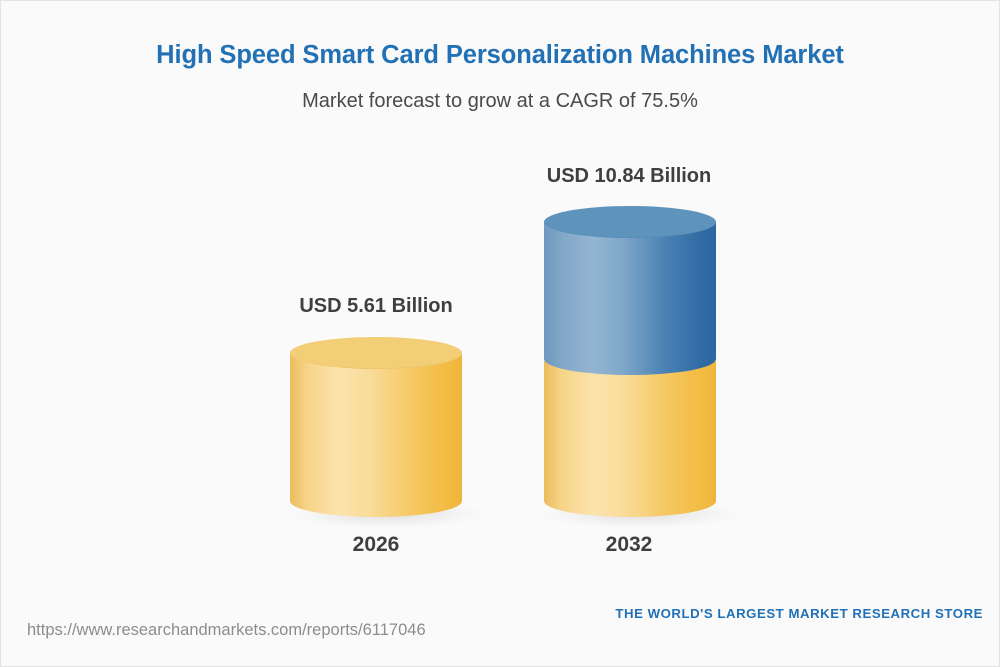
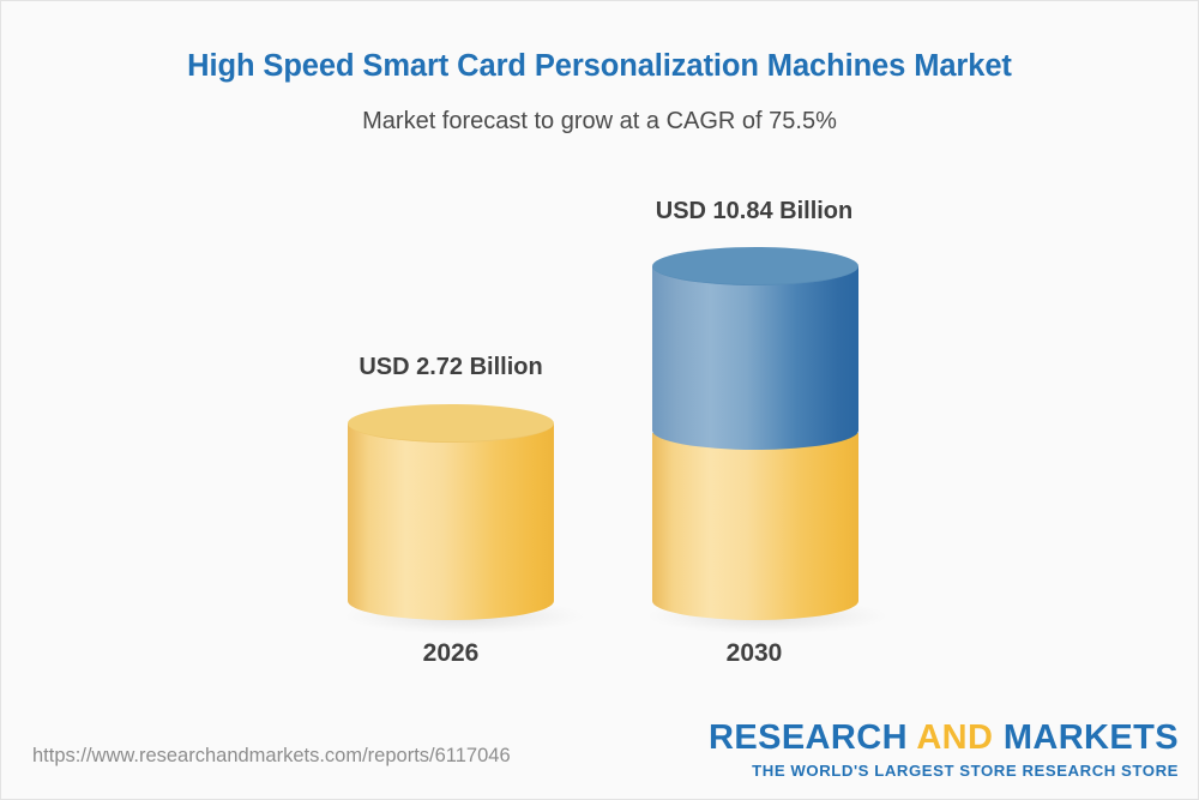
  High Speed Smart Card Personalization Machines Market
  Market forecast to grow at a CAGR of 75.5%
- USD 5.61 Billion
+ USD 2.72 Billion
  USD 10.84 Billion
  2026
- 2032
+ 2030
  https://www.researchandmarkets.com/reports/6117046
+ RESEARCH AND MARKETS
- THE WORLD'S LARGEST MARKET RESEARCH STORE
+ THE WORLD'S LARGEST STORE RESEARCH STORE
